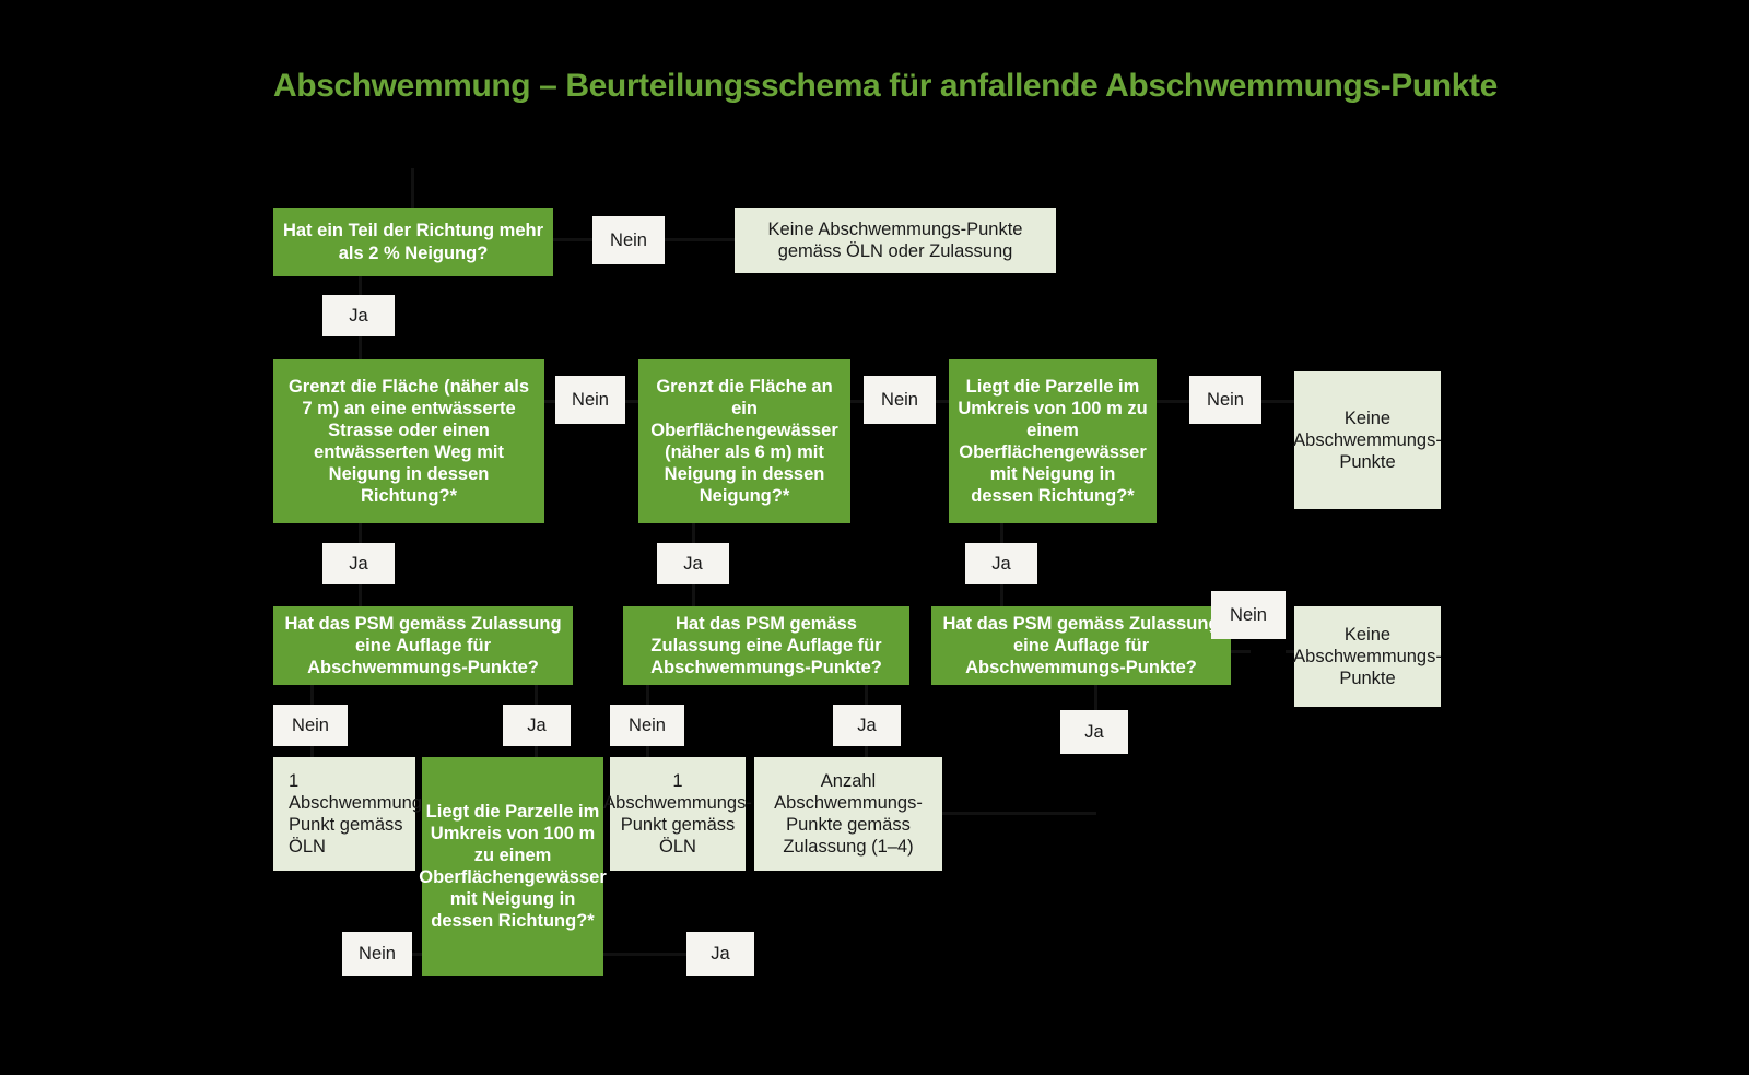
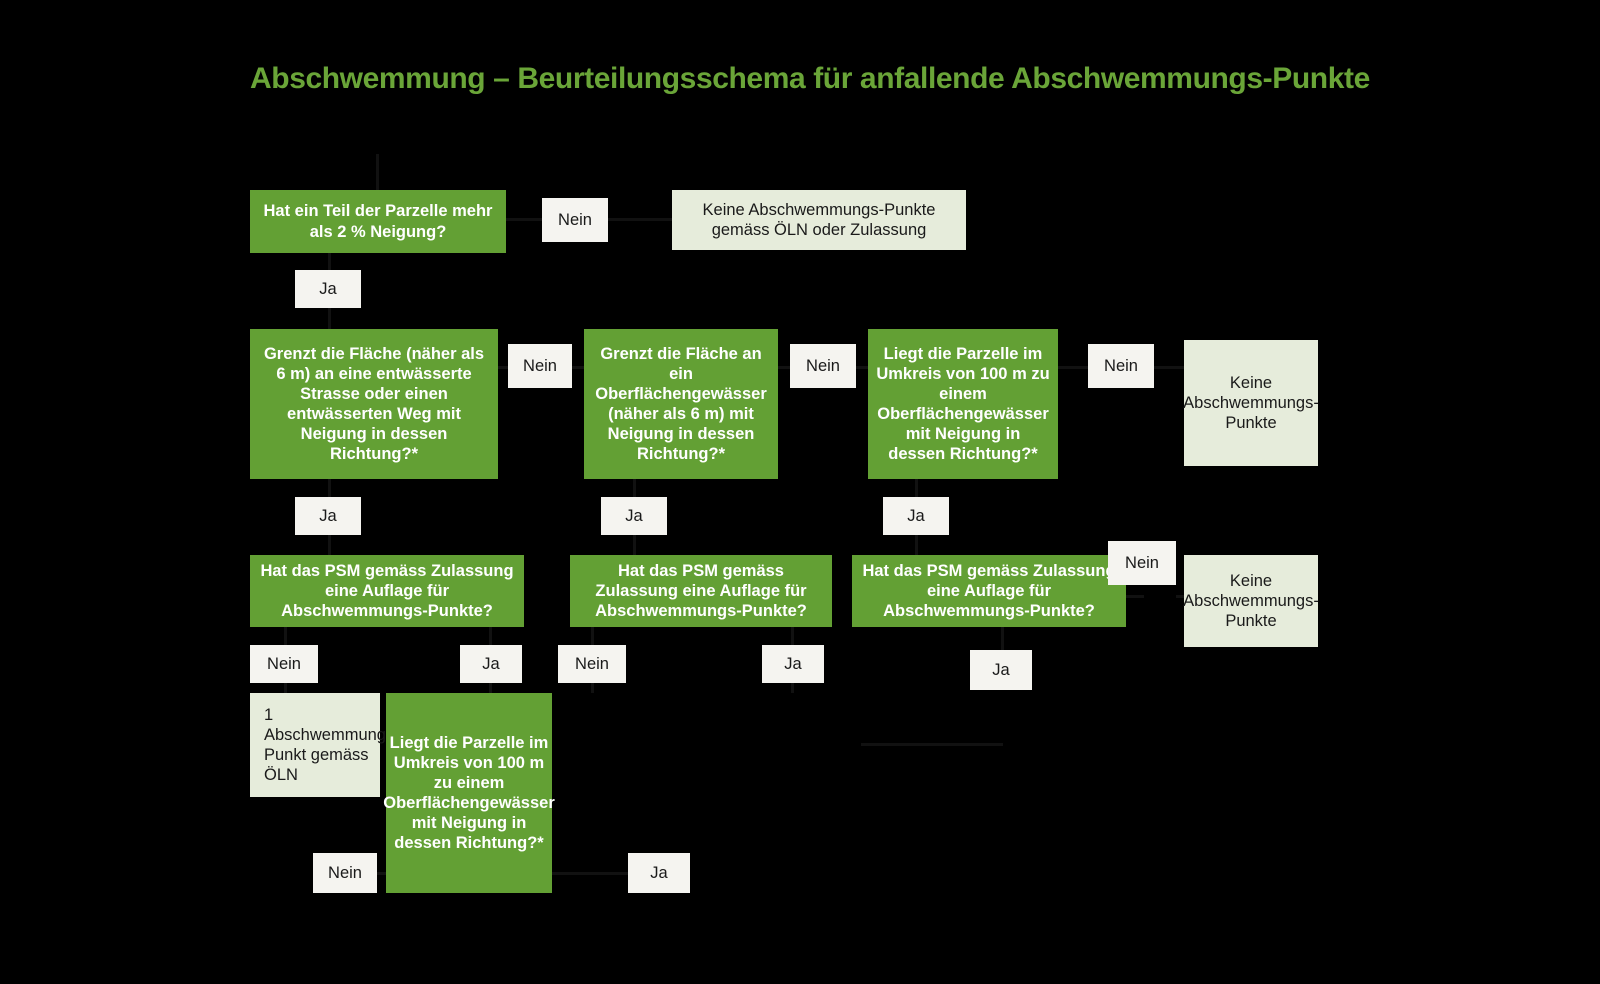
  Abschwemmung – Beurteilungsschema für anfallende Abschwemmungs-Punkte
- Hat ein Teil der Richtung mehr als 2 % Neigung?
+ Hat ein Teil der Parzelle mehr als 2 % Neigung?
  Nein
  Keine Abschwemmungs-Punkte gemäss ÖLN oder Zulassung
  Ja
- Grenzt die Fläche (näher als 7 m) an eine entwässerte Strasse oder einen entwässerten Weg mit Neigung in dessen Richtung?*
+ Grenzt die Fläche (näher als 6 m) an eine entwässerte Strasse oder einen entwässerten Weg mit Neigung in dessen Richtung?*
  Nein
- Grenzt die Fläche an ein Oberflächengewässer (näher als 6 m) mit Neigung in dessen Neigung?*
+ Grenzt die Fläche an ein Oberflächengewässer (näher als 6 m) mit Neigung in dessen Richtung?*
  Nein
  Liegt die Parzelle im Umkreis von 100 m zu einem Oberflächengewässer mit Neigung in dessen Richtung?*
  Nein
  Keine Abschwemmungs-Punkte
  Ja
  Ja
  Ja
  Hat das PSM gemäss Zulassung eine Auflage für Abschwemmungs-Punkte?
  Hat das PSM gemäss Zulassung eine Auflage für Abschwemmungs-Punkte?
  Hat das PSM gemäss Zulassun eine Auflage für Abschwemmungs-Punkte?
  Nein
  Keine Abschwemmungs-Punkte
  Nein
  Ja
  Nein
  Ja
  Ja
  1 AbschwemmungPunkt gemäss ÖLN
  Liegt die Parzelle im Umkreis von 100 m zu einem Oberflächengewässer mit Neigung in dessen Richtung?*
- 1 Abschwemmungs-Punkt gemäss ÖLN
- Anzahl Abschwemmungs-Punkte gemäss Zulassung (1–4)
  Nein
  Ja
